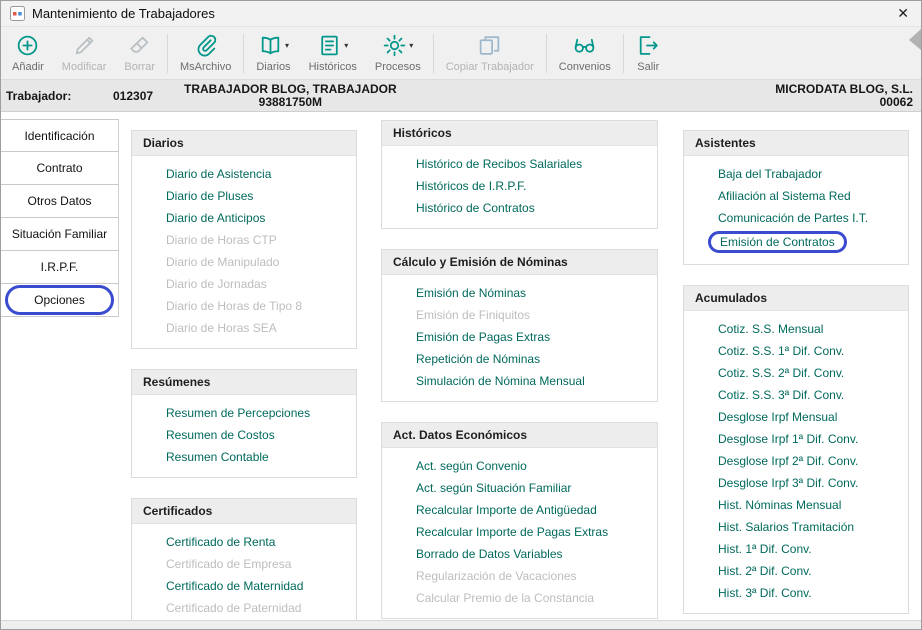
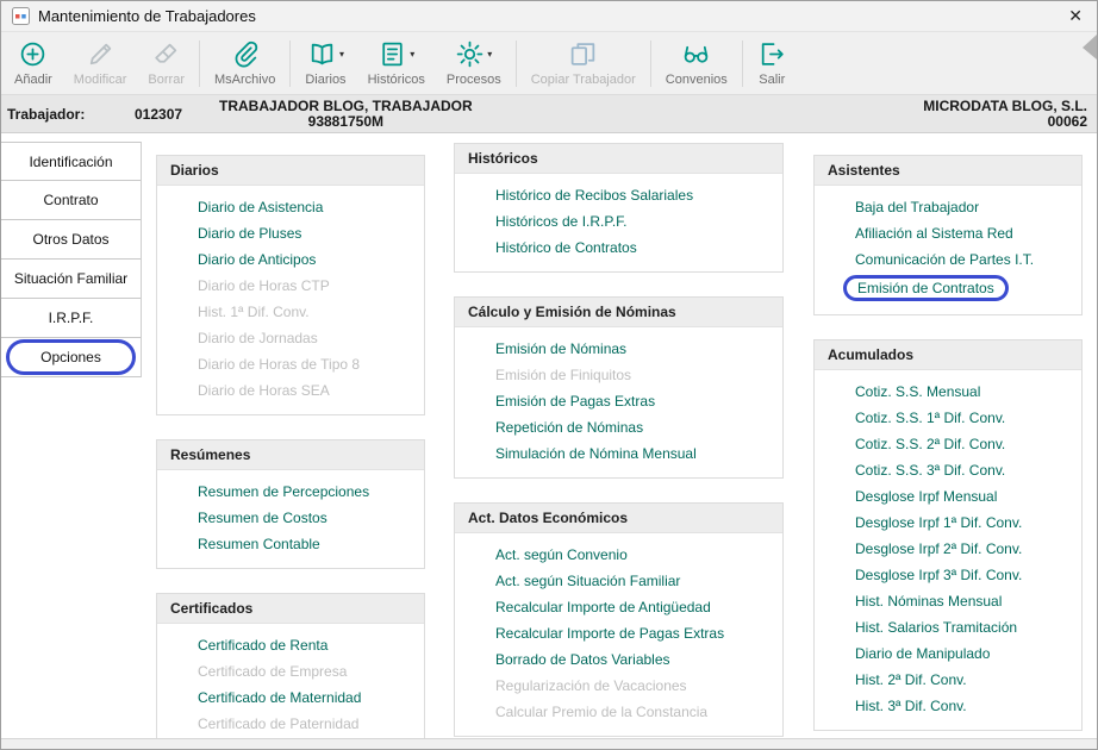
  Mantenimiento de Trabajadores
  ✕
  Añadir
  Modificar
  Borrar
  MsArchivo
  ▾
  Diarios
  ▾
  Históricos
  ▾
  Procesos
  Copiar Trabajador
  Convenios
  Salir
  Trabajador:
  012307
  TRABAJADOR BLOG, TRABAJADOR
  93881750M
  MICRODATA BLOG, S.L.
  00062
  Identificación
  Contrato
  Otros Datos
  Situación Familiar
  I.R.P.F.
  Opciones
  Diarios
  Diario de Asistencia
  Diario de Pluses
  Diario de Anticipos
  Diario de Horas CTP
- Diario de Manipulado
+ Hist. 1ª Dif. Conv.
  Diario de Jornadas
  Diario de Horas de Tipo 8
  Diario de Horas SEA
  Resúmenes
  Resumen de Percepciones
  Resumen de Costos
  Resumen Contable
  Certificados
  Certificado de Renta
  Certificado de Empresa
  Certificado de Maternidad
  Certificado de Paternidad
  Históricos
  Histórico de Recibos Salariales
  Históricos de I.R.P.F.
  Histórico de Contratos
  Cálculo y Emisión de Nóminas
  Emisión de Nóminas
  Emisión de Finiquitos
  Emisión de Pagas Extras
  Repetición de Nóminas
  Simulación de Nómina Mensual
  Act. Datos Económicos
  Act. según Convenio
  Act. según Situación Familiar
  Recalcular Importe de Antigüedad
  Recalcular Importe de Pagas Extras
  Borrado de Datos Variables
  Regularización de Vacaciones
  Calcular Premio de la Constancia
  Asistentes
  Baja del Trabajador
  Afiliación al Sistema Red
  Comunicación de Partes I.T.
  Emisión de Contratos
  Acumulados
  Cotiz. S.S. Mensual
  Cotiz. S.S. 1ª Dif. Conv.
  Cotiz. S.S. 2ª Dif. Conv.
  Cotiz. S.S. 3ª Dif. Conv.
  Desglose Irpf Mensual
  Desglose Irpf 1ª Dif. Conv.
  Desglose Irpf 2ª Dif. Conv.
  Desglose Irpf 3ª Dif. Conv.
  Hist. Nóminas Mensual
  Hist. Salarios Tramitación
- Hist. 1ª Dif. Conv.
+ Diario de Manipulado
  Hist. 2ª Dif. Conv.
  Hist. 3ª Dif. Conv.
